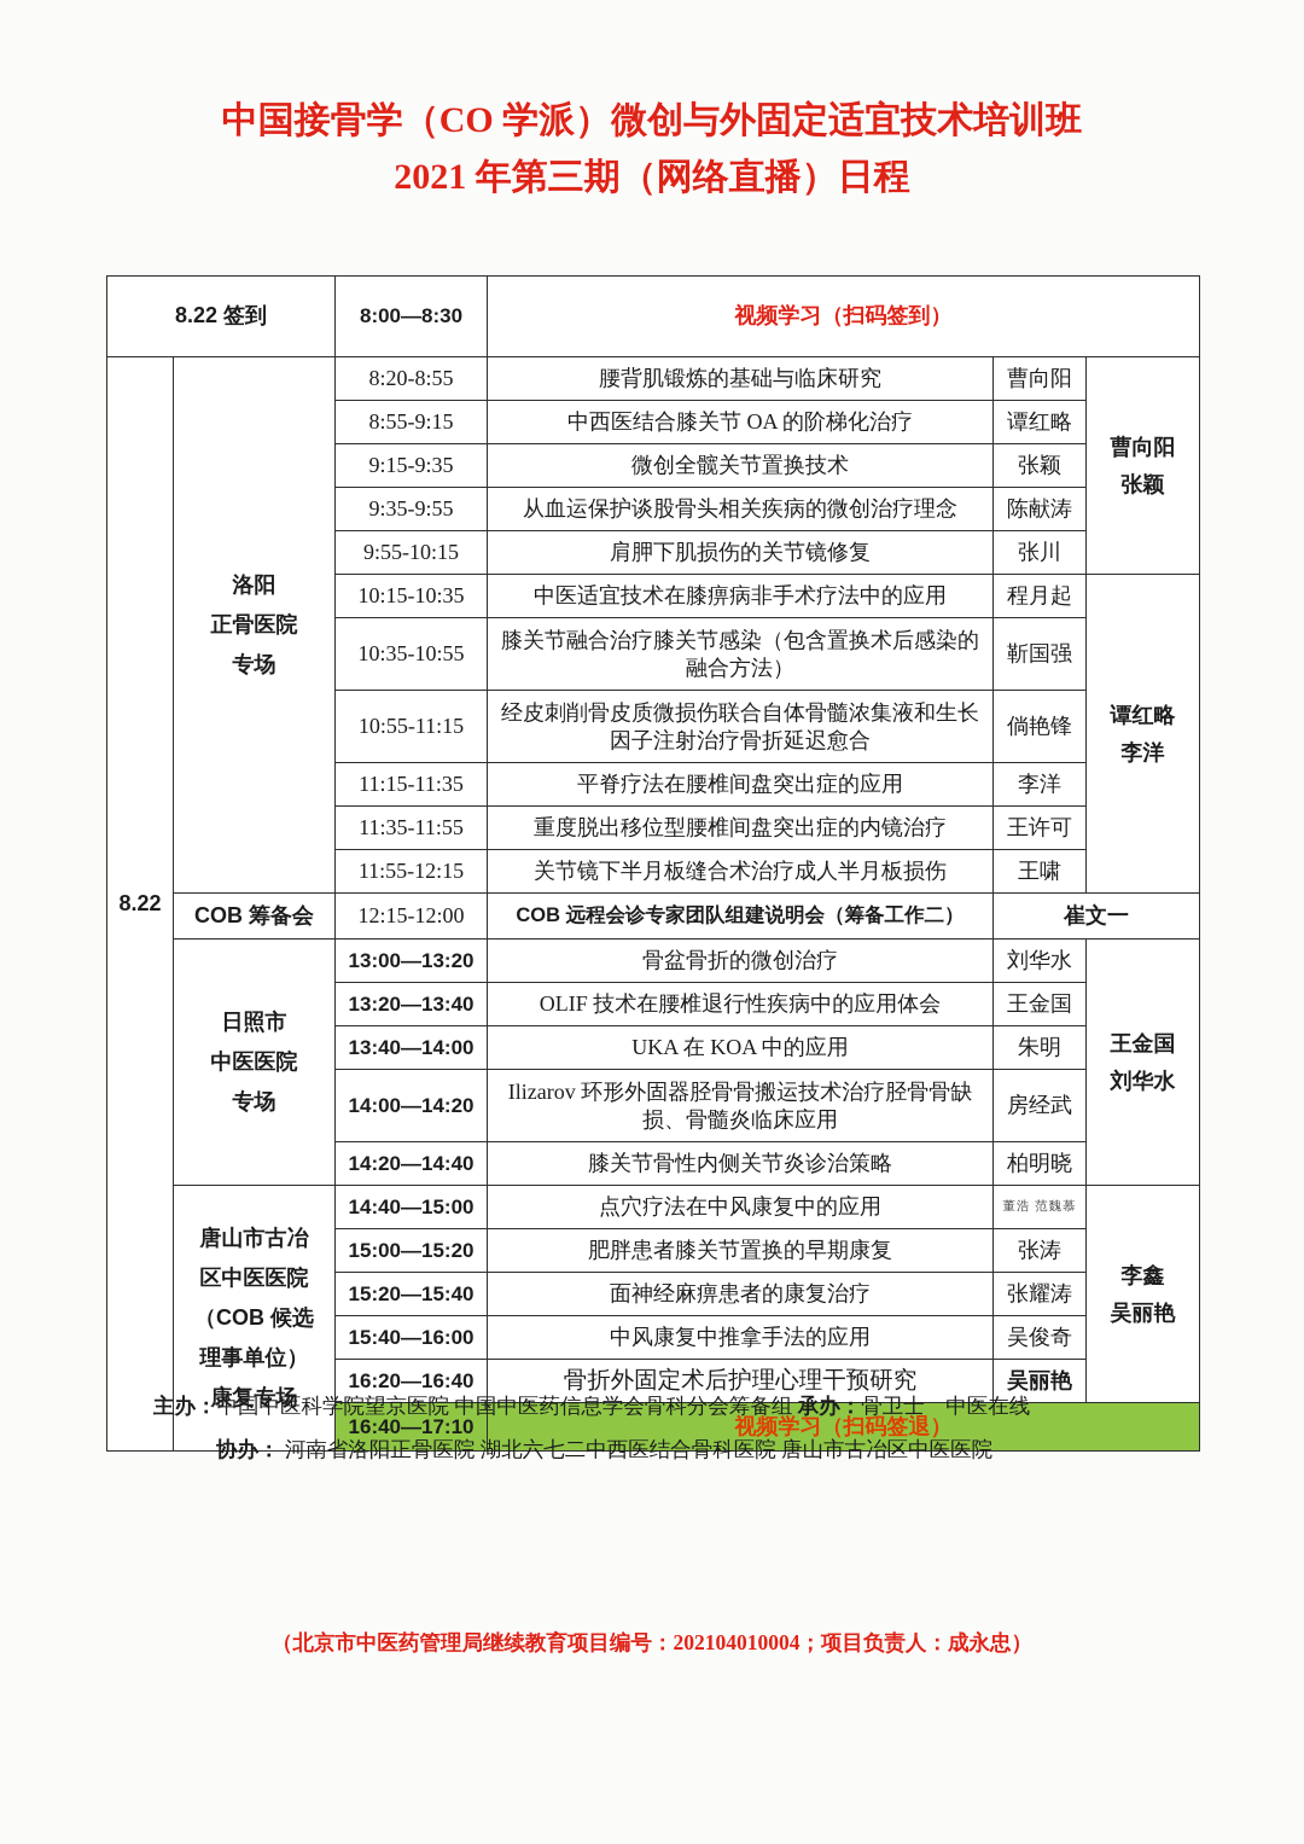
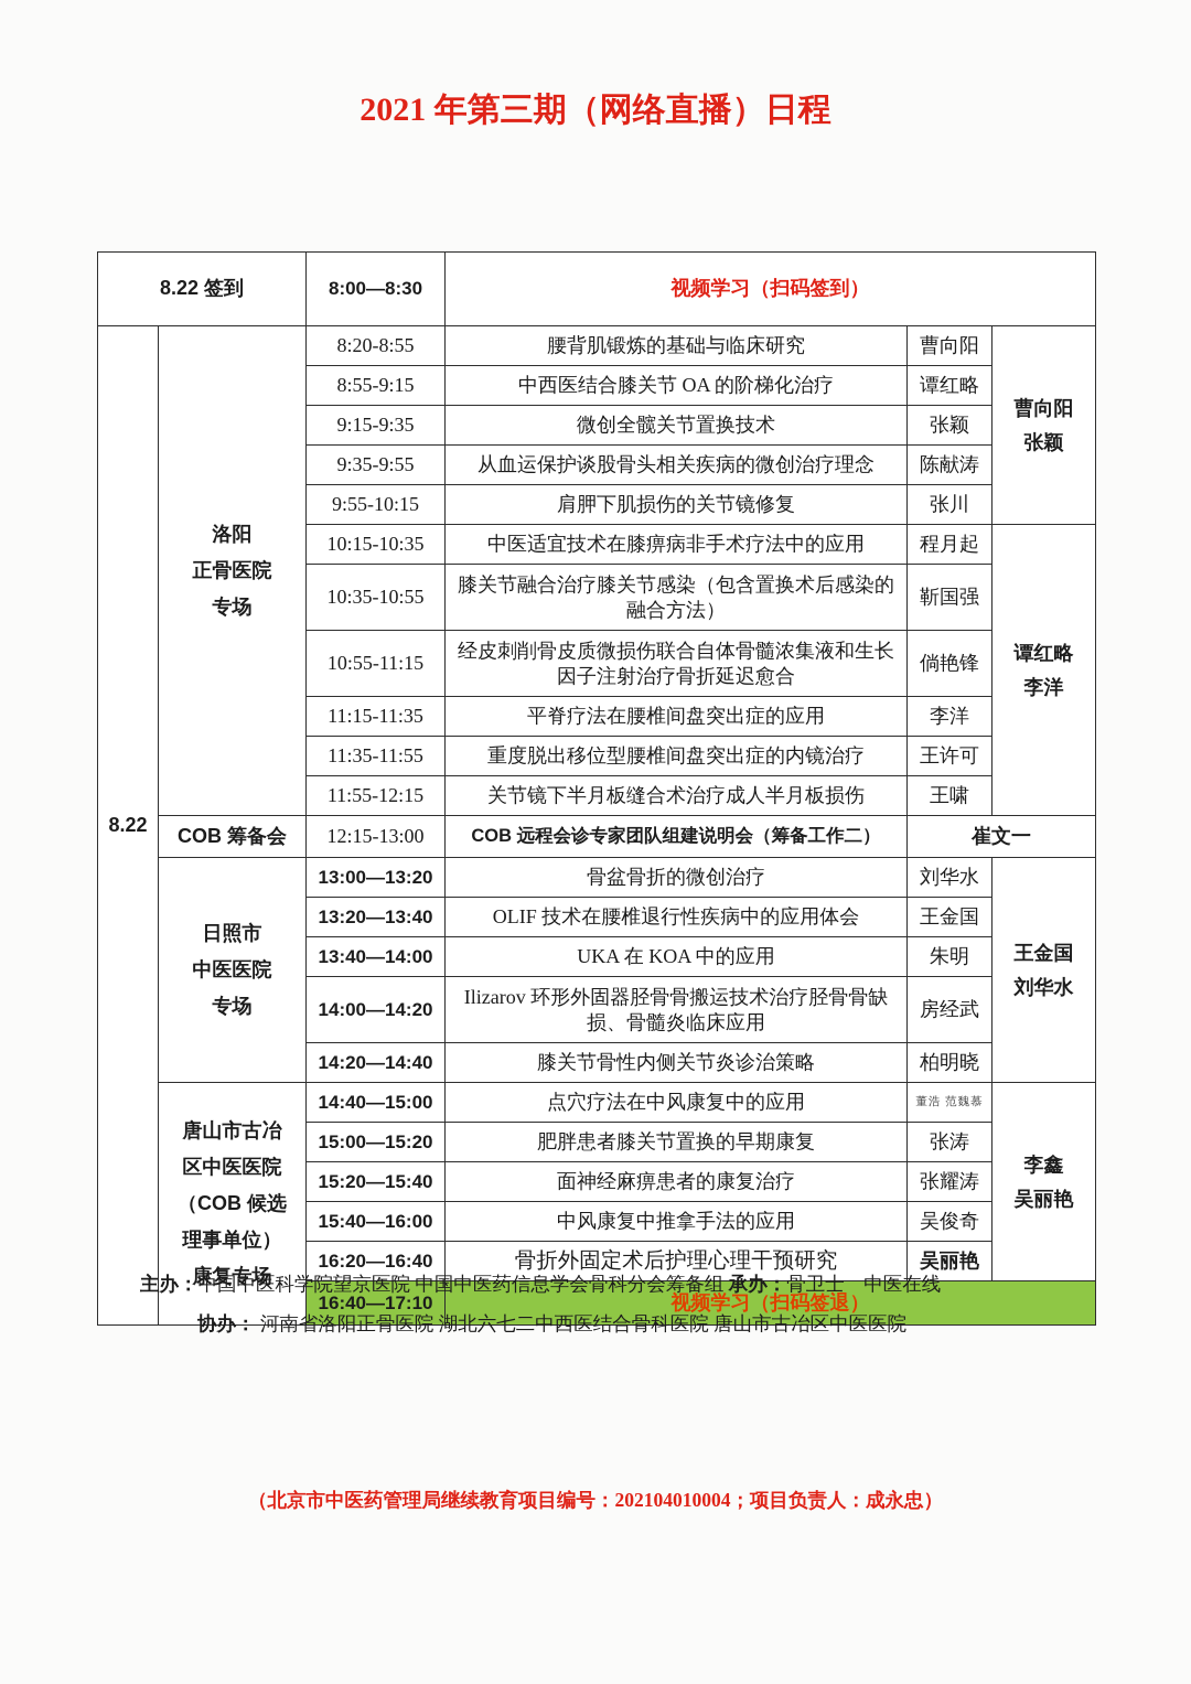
- 中国接骨学（CO 学派）微创与外固定适宜技术培训班
  2021 年第三期（网络直播）日程
  8.22 签到	8:00—8:30	视频学习（扫码签到）
  8.22	洛阳 正骨医院 专场	8:20-8:55	腰背肌锻炼的基础与临床研究	曹向阳	曹向阳 张颖
  8:55-9:15	中西医结合膝关节 OA 的阶梯化治疗	谭红略
  9:15-9:35	微创全髋关节置换技术	张颖
  9:35-9:55	从血运保护谈股骨头相关疾病的微创治疗理念	陈献涛
  9:55-10:15	肩胛下肌损伤的关节镜修复	张川
  10:15-10:35	中医适宜技术在膝痹病非手术疗法中的应用	程月起	谭红略 李洋
  10:35-10:55	膝关节融合治疗膝关节感染（包含置换术后感染的融合方法）	靳国强
  10:55-11:15	经皮刺削骨皮质微损伤联合自体骨髓浓集液和生长因子注射治疗骨折延迟愈合	倘艳锋
  11:15-11:35	平脊疗法在腰椎间盘突出症的应用	李洋
  11:35-11:55	重度脱出移位型腰椎间盘突出症的内镜治疗	王许可
  11:55-12:15	关节镜下半月板缝合术治疗成人半月板损伤	王啸
- COB 筹备会	12:15-12:00	COB 远程会诊专家团队组建说明会（筹备工作二）	崔文一
+ COB 筹备会	12:15-13:00	COB 远程会诊专家团队组建说明会（筹备工作二）	崔文一
  日照市 中医医院 专场	13:00—13:20	骨盆骨折的微创治疗	刘华水	王金国 刘华水
  13:20—13:40	OLIF 技术在腰椎退行性疾病中的应用体会	王金国
  13:40—14:00	UKA 在 KOA 中的应用	朱明
  14:00—14:20	Ilizarov 环形外固器胫骨骨搬运技术治疗胫骨骨缺损、骨髓炎临床应用	房经武
  14:20—14:40	膝关节骨性内侧关节炎诊治策略	柏明晓
  唐山市古冶 区中医医院 （COB 候选 理事单位） 康复专场	14:40—15:00	点穴疗法在中风康复中的应用	董浩 范魏慕	李鑫 吴丽艳
  15:00—15:20	肥胖患者膝关节置换的早期康复	张涛
  15:20—15:40	面神经麻痹患者的康复治疗	张耀涛
  15:40—16:00	中风康复中推拿手法的应用	吴俊奇
  16:20—16:40	骨折外固定术后护理心理干预研究	吴丽艳
  16:40—17:10	视频学习（扫码签退）
  主办：中国中医科学院望京医院 中国中医药信息学会骨科分会筹备组 承办：骨卫士 中医在线
  协办： 河南省洛阳正骨医院 湖北六七二中西医结合骨科医院 唐山市古冶区中医医院
  （北京市中医药管理局继续教育项目编号：202104010004；项目负责人：成永忠）
